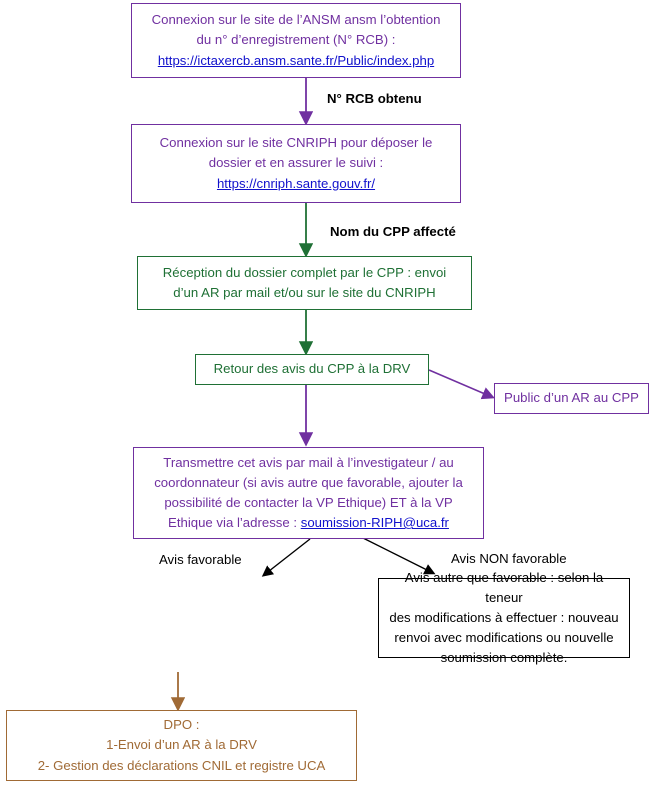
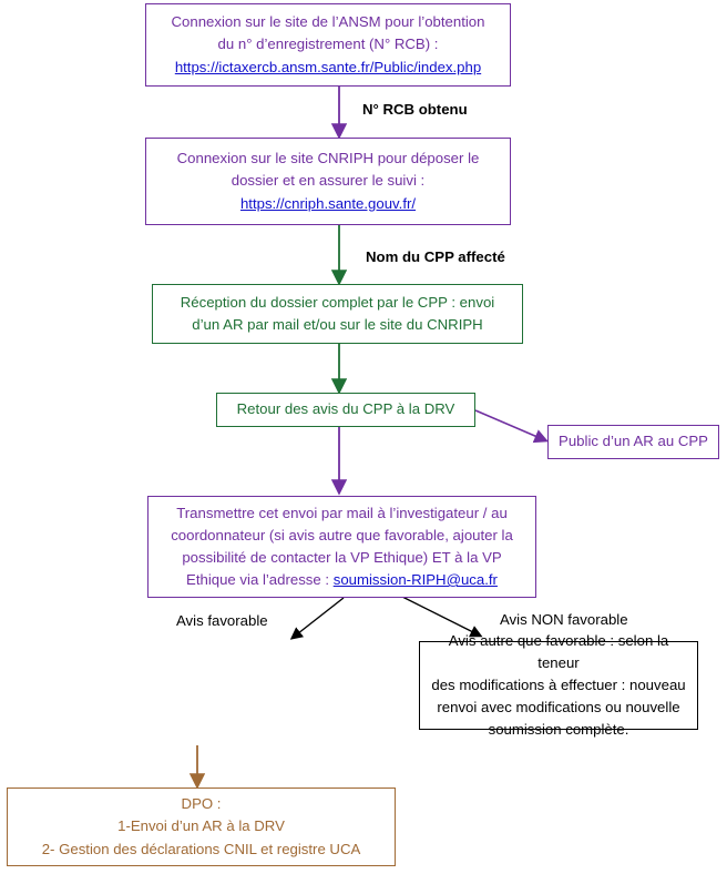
- Connexion sur le site de l’ANSM ansm l’obtention
+ Connexion sur le site de l’ANSM pour l’obtention
  du n° d’enregistrement (N° RCB) :
  https://ictaxercb.ansm.sante.fr/Public/index.php
  N° RCB obtenu
  Connexion sur le site CNRIPH pour déposer le
  dossier et en assurer le suivi :
  https://cnriph.sante.gouv.fr/
  Nom du CPP affecté
  Réception du dossier complet par le CPP : envoi
  d’un AR par mail et/ou sur le site du CNRIPH
  Retour des avis du CPP à la DRV
  Public d’un AR au CPP
- Transmettre cet avis par mail à l’investigateur / au
+ Transmettre cet envoi par mail à l’investigateur / au
  coordonnateur (si avis autre que favorable, ajouter la
  possibilité de contacter la VP Ethique) ET à la VP
  Ethique via l’adresse : soumission-RIPH@uca.fr
  Avis favorable
  Avis NON favorable
  Avis autre que favorable : selon la teneur
  des modifications à effectuer : nouveau
  renvoi avec modifications ou nouvelle
  soumission complète.
  DPO :
  1-Envoi d’un AR à la DRV
  2- Gestion des déclarations CNIL et registre UCA
